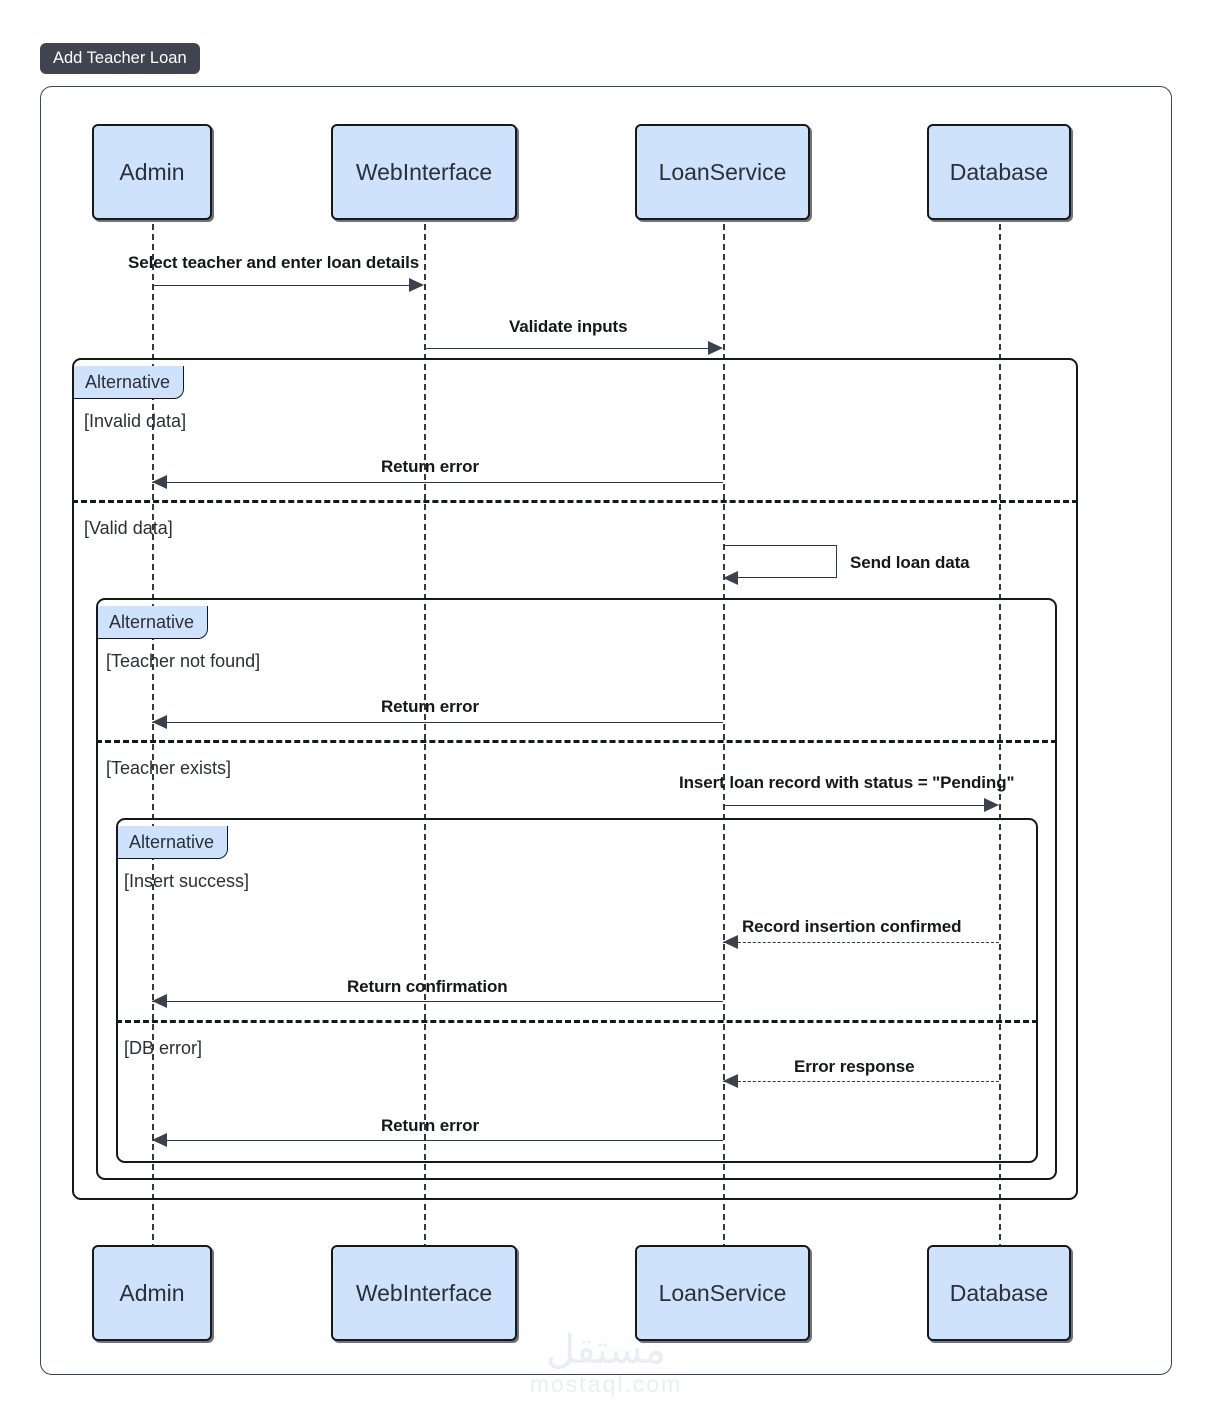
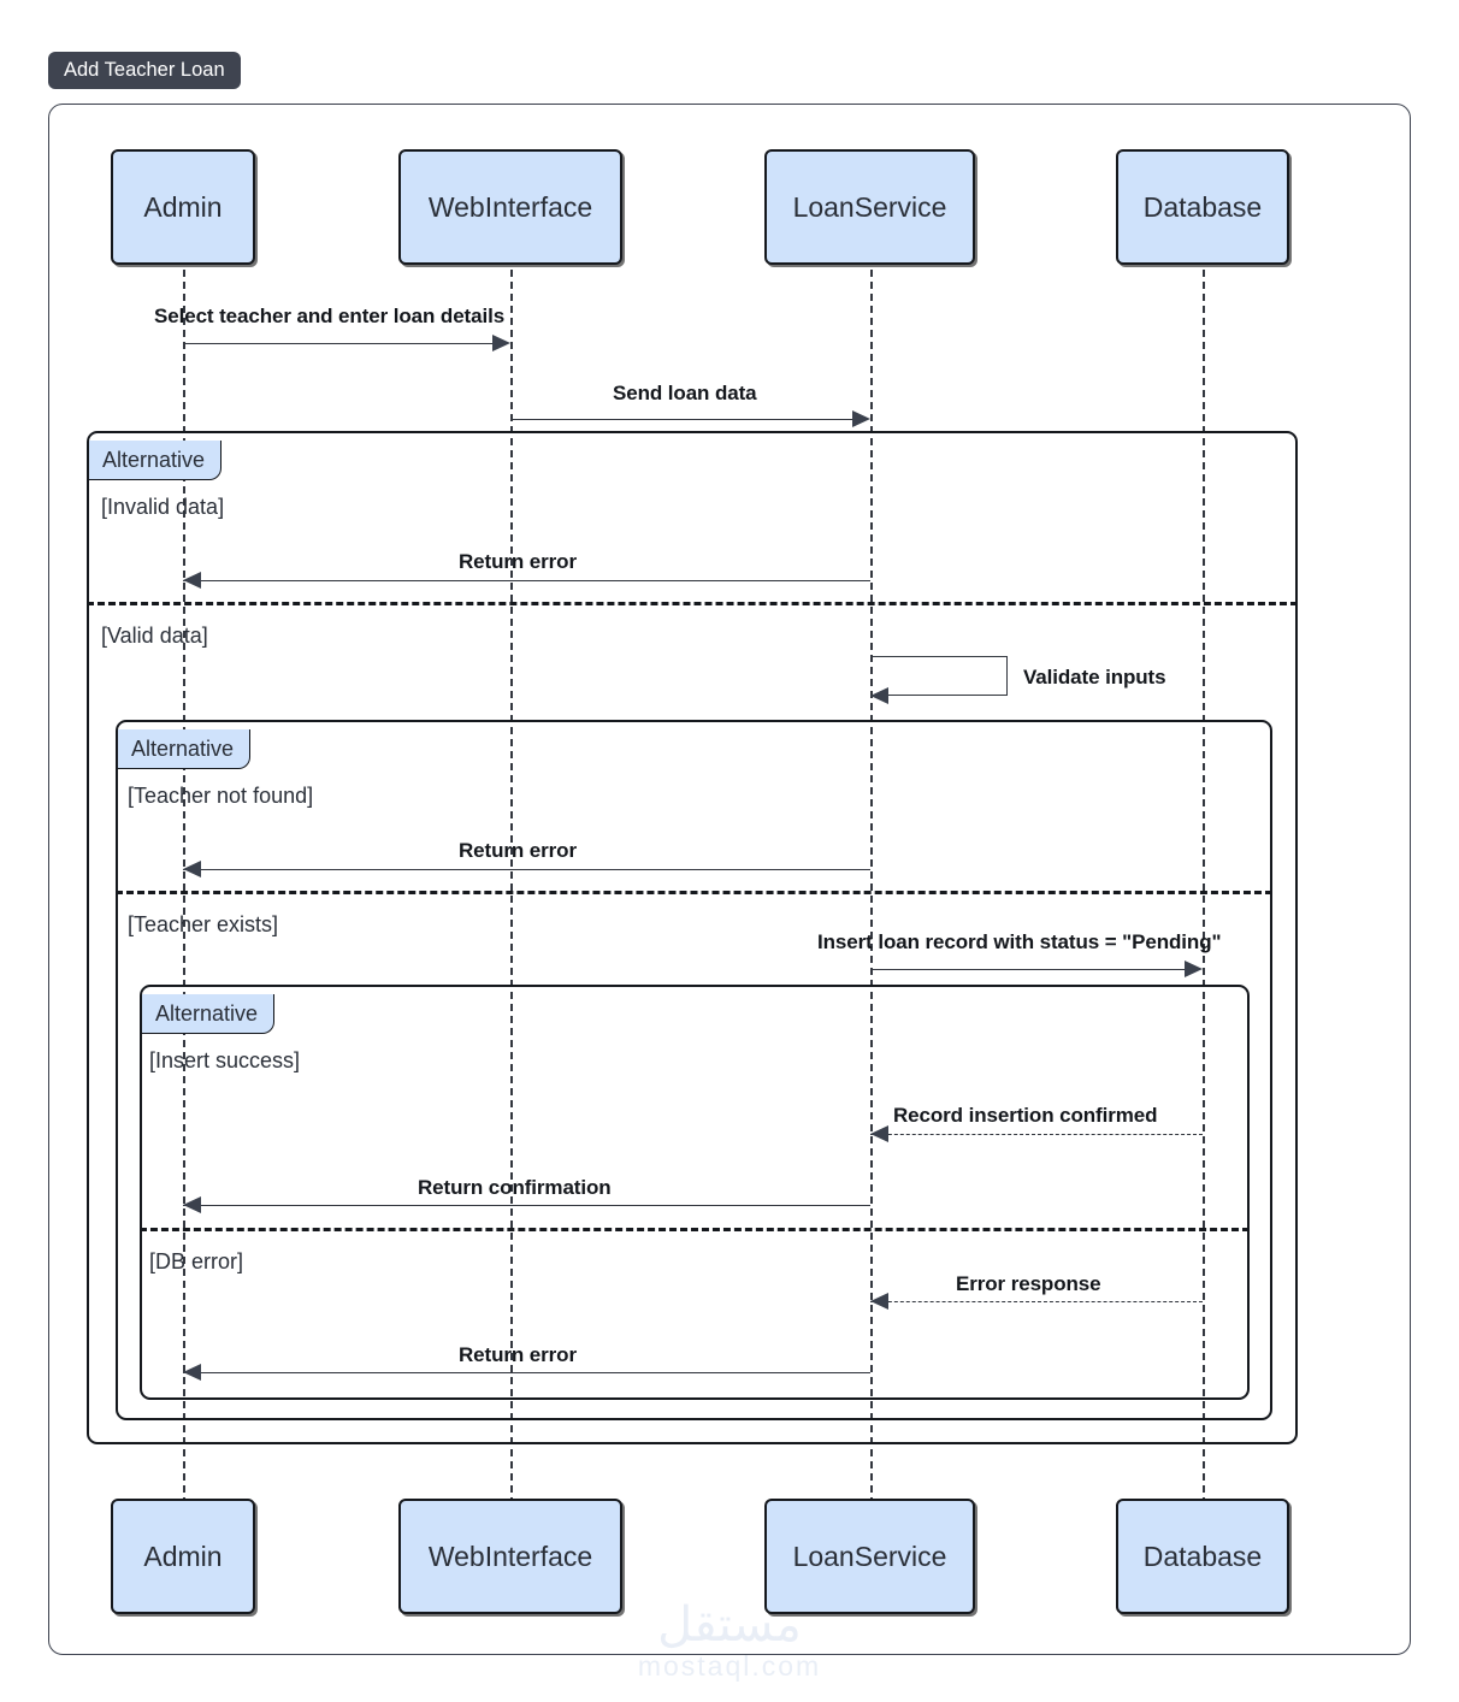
  Add Teacher Loan
  Admin
  WebInterface
  LoanService
  Database
  Admin
  WebInterface
  LoanService
  Database
  Select teacher and enter loan details
- Validate inputs
+ Send loan data
  Alternative
  [Invalid data]
  Return error
  [Valid data]
- Send loan data
+ Validate inputs
  Alternative
  [Teacher not found]
  Return error
  [Teacher exists]
  Insert loan record with status = "Pending"
  Alternative
  [Insert success]
  Record insertion confirmed
  Return confirmation
  [DB error]
  Error response
  Return error
  mostaql.com
